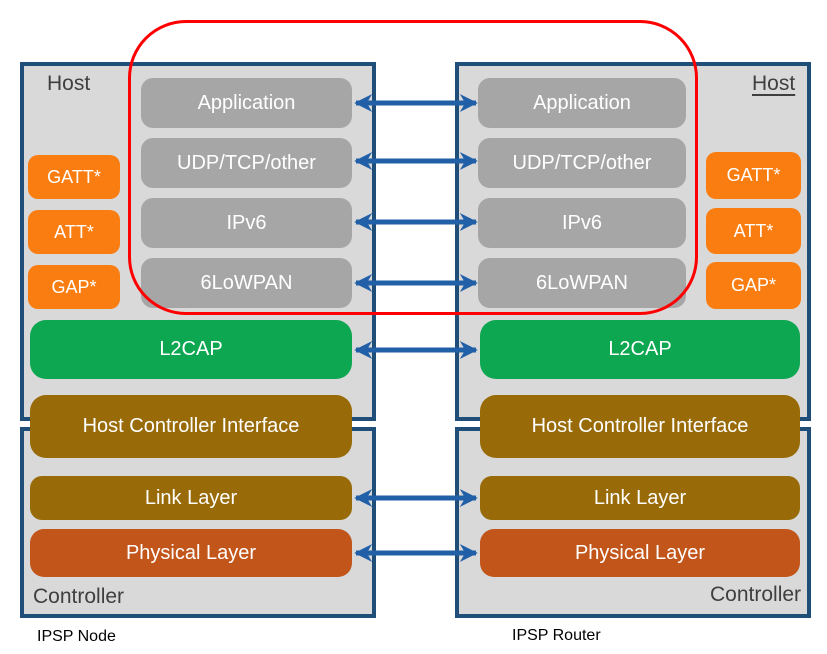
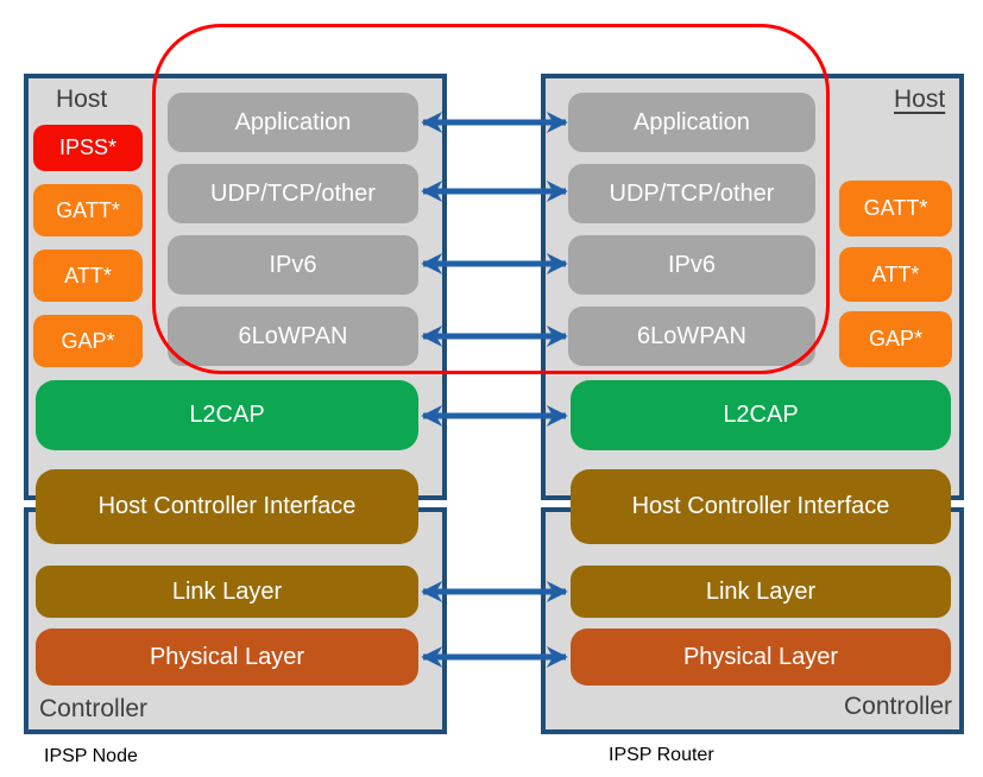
  Host
  Host
  Controller
  Controller
+ IPSS*
  GATT*
  ATT*
  GAP*
  GATT*
  ATT*
  GAP*
  Application
  UDP/TCP/other
  IPv6
  6LoWPAN
  Application
  UDP/TCP/other
  IPv6
  6LoWPAN
  L2CAP
  L2CAP
  Host Controller Interface
  Host Controller Interface
  Link Layer
  Link Layer
  Physical Layer
  Physical Layer
  IPSP Node
  IPSP Router
